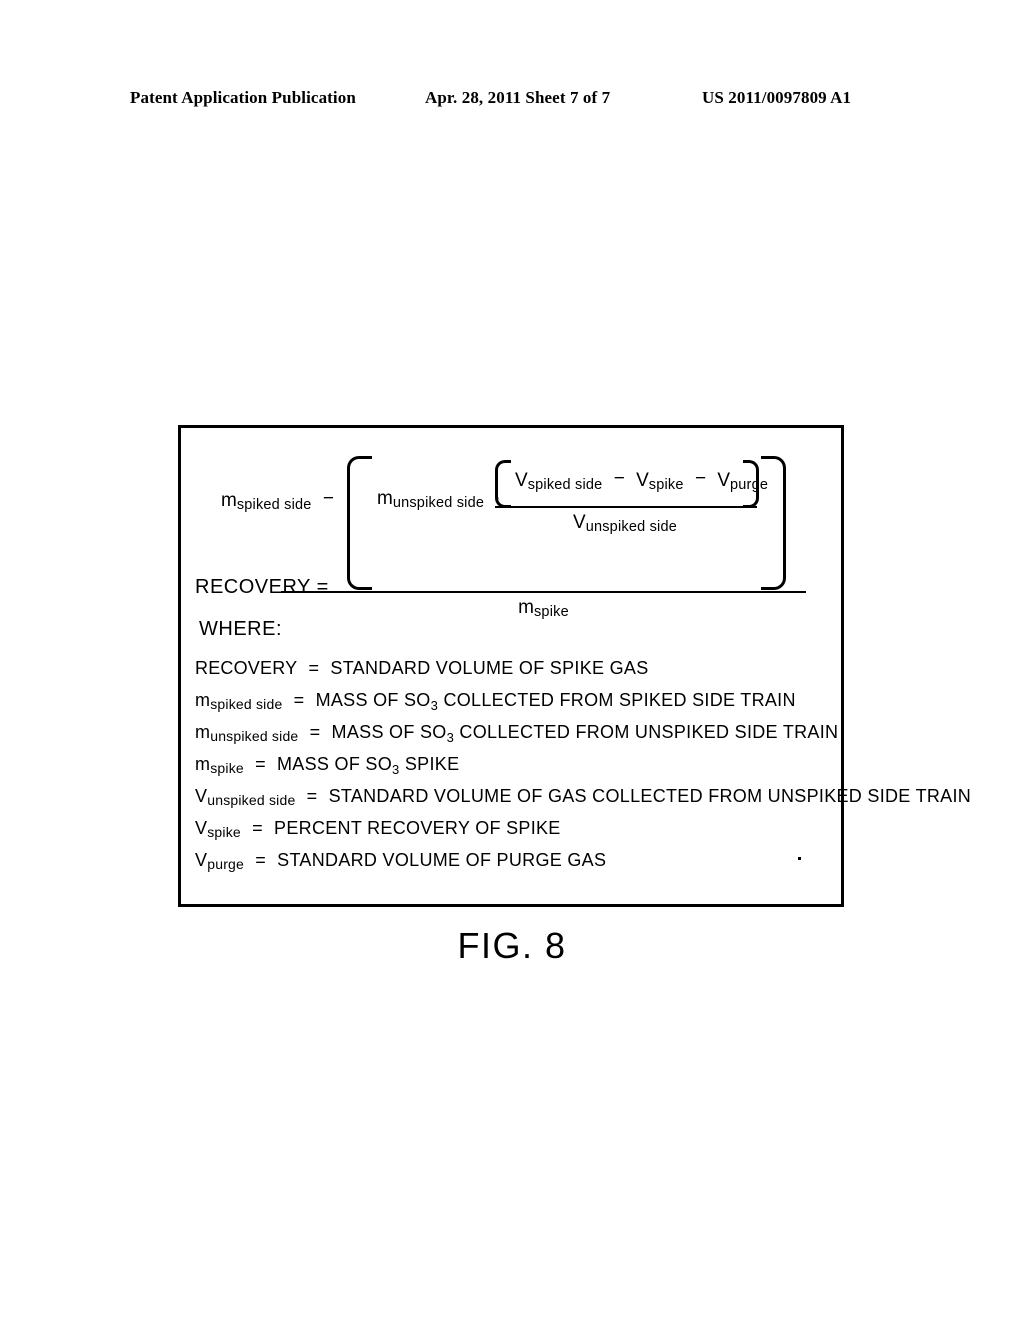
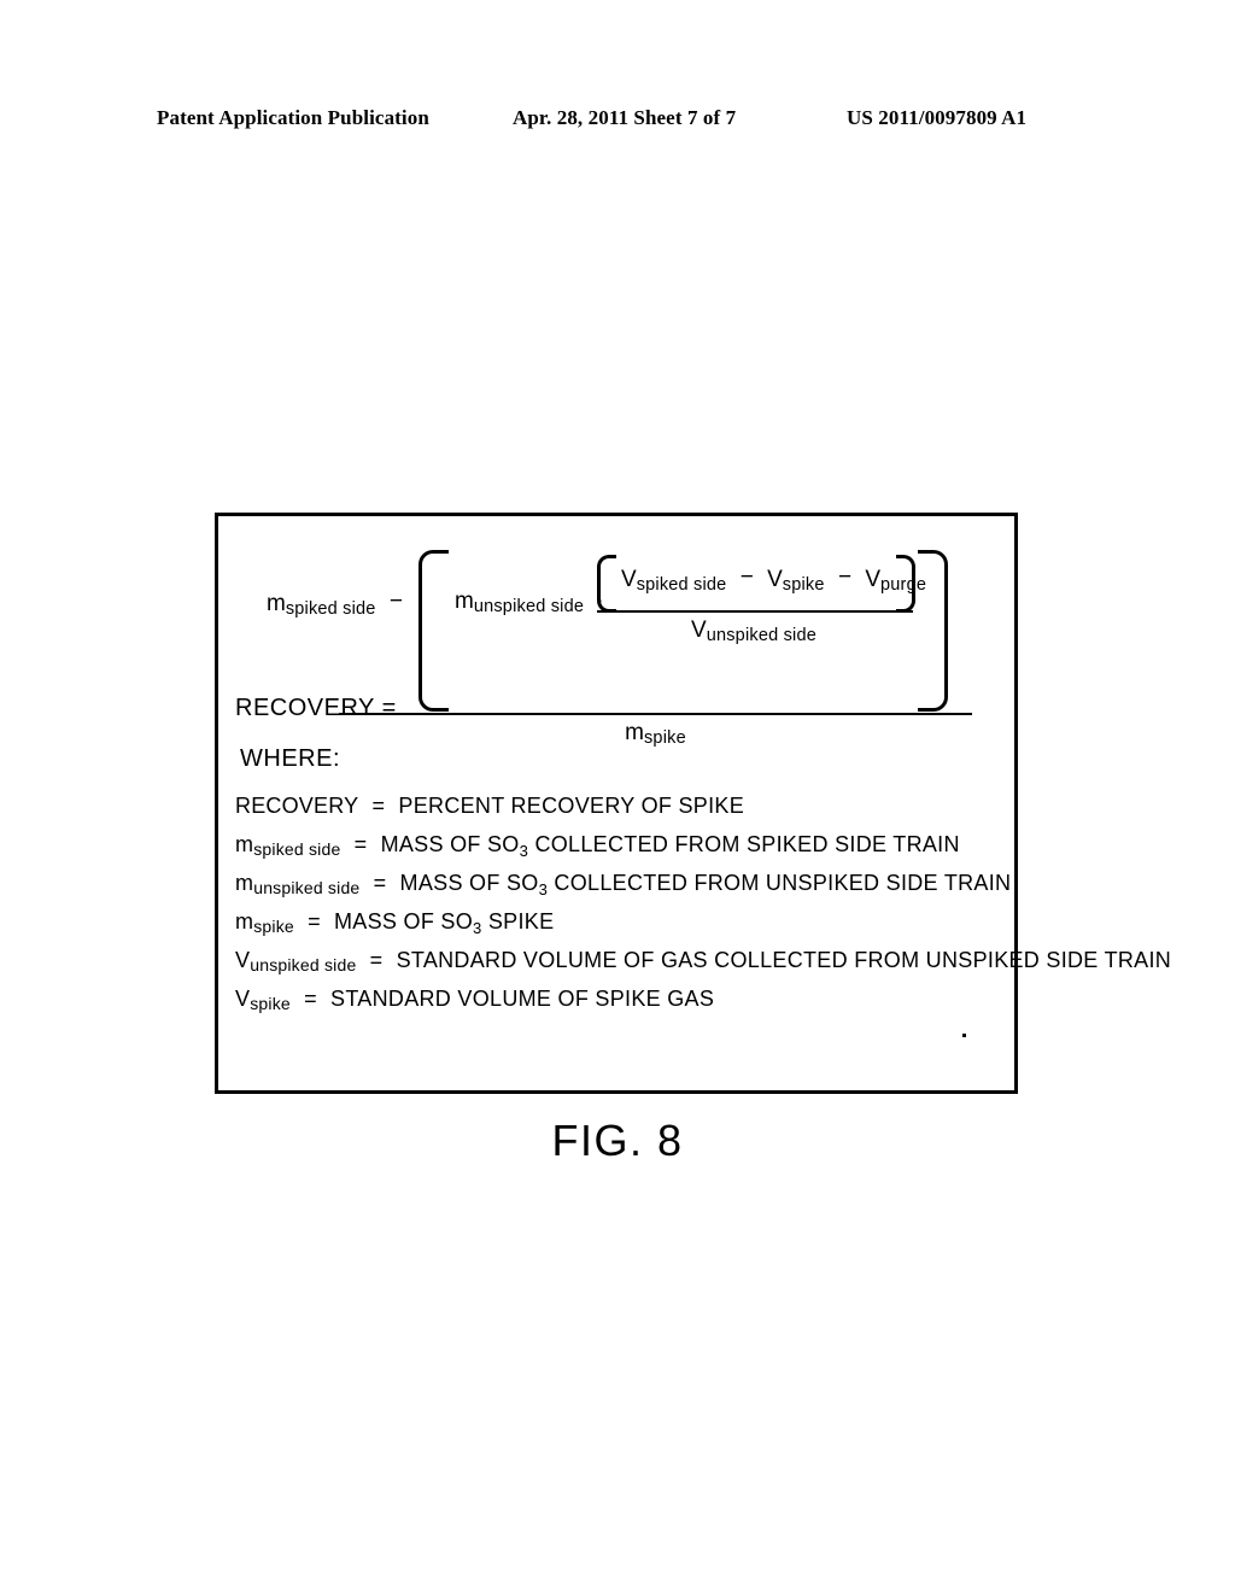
  Patent Application Publication
  Apr. 28, 2011 Sheet 7 of 7
  US 2011/0097809 A1
  RECOVERY =
  mspiked side −
  munspiked side ·
  Vspiked side − Vspike − Vpurge
  Vunspiked side
  mspike
  WHERE:
- RECOVERY = STANDARD VOLUME OF SPIKE GAS
+ RECOVERY = PERCENT RECOVERY OF SPIKE
  mspiked side = MASS OF SO3 COLLECTED FROM SPIKED SIDE TRAIN
  munspiked side = MASS OF SO3 COLLECTED FROM UNSPIKED SIDE TRAIN
  mspike = MASS OF SO3 SPIKE
  Vunspiked side = STANDARD VOLUME OF GAS COLLECTED FROM UNSPIKED SIDE TRAIN
- Vspike = PERCENT RECOVERY OF SPIKE
+ Vspike = STANDARD VOLUME OF SPIKE GAS
- Vpurge = STANDARD VOLUME OF PURGE GAS
  FIG. 8
